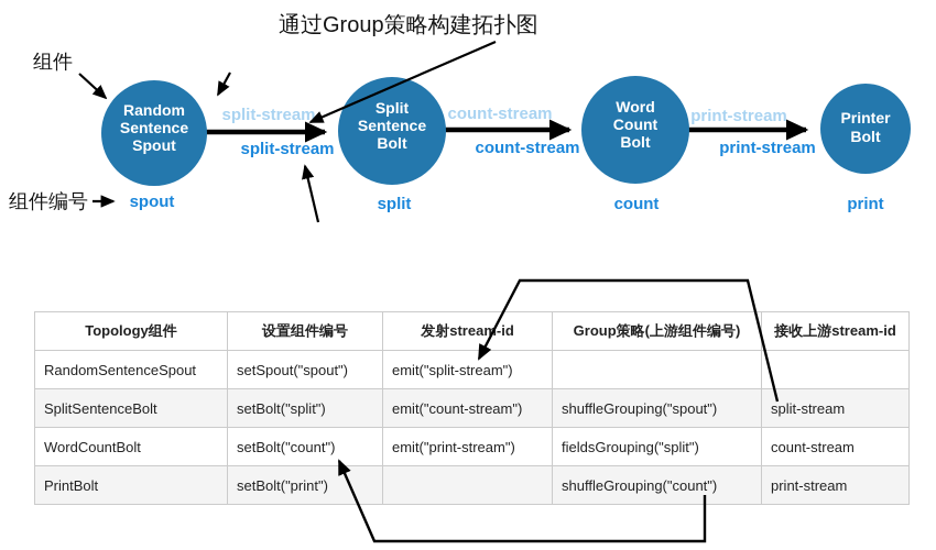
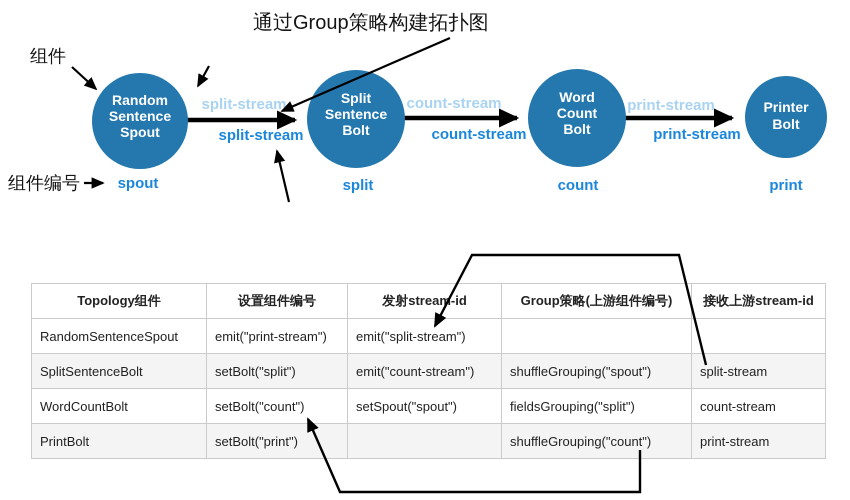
  Random
  Sentence
  Spout
  spout
  Split
  Sentence
  Bolt
  split
  Word
  Count
  Bolt
  count
  Printer
  Bolt
  print
  split-stream
  split-stream
  count-stream
  count-stream
  print-stream
  print-stream
  组件
  通过Group策略构建拓扑图
  组件编号
  Topology组件	设置组件编号	发射stream-id	Group策略(上游组件编号)	接收上游stream-id
- RandomSentenceSpout	setSpout("spout")	emit("split-stream")
+ RandomSentenceSpout	emit("print-stream")	emit("split-stream")
  SplitSentenceBolt	setBolt("split")	emit("count-stream")	shuffleGrouping("spout")	split-stream
- WordCountBolt	setBolt("count")	emit("print-stream")	fieldsGrouping("split")	count-stream
+ WordCountBolt	setBolt("count")	setSpout("spout")	fieldsGrouping("split")	count-stream
  PrintBolt	setBolt("print")		shuffleGrouping("count")	print-stream
